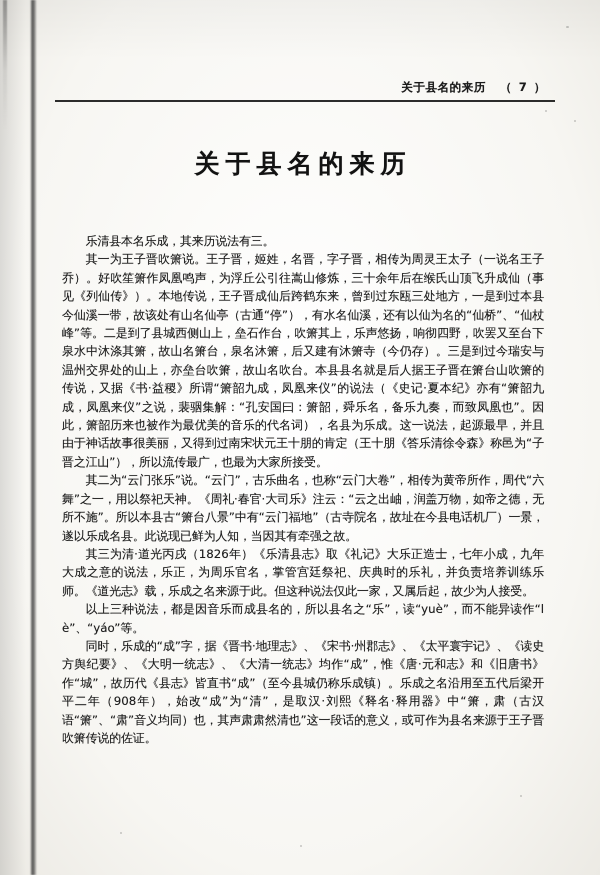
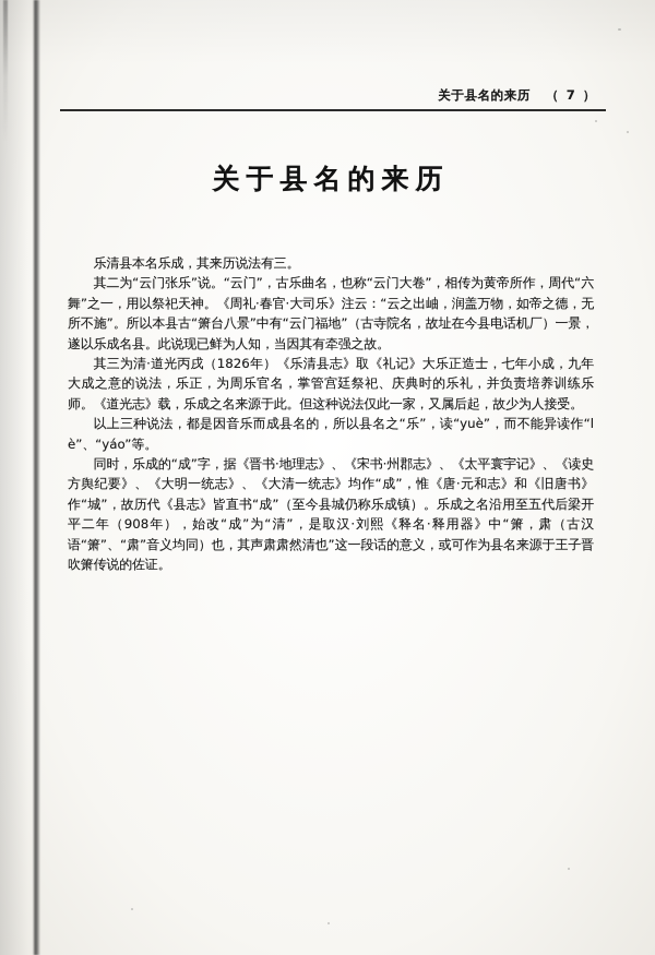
  关于县名的来历 （ 7 ）
  关于县名的来历
  乐清县本名乐成，其来历说法有三。
- 其一为王子晋吹箫说。王子晋，姬姓，名晋，字子晋，相传为周灵王太子（一说名王子乔）。好吹笙箫作凤凰鸣声，为浮丘公引往嵩山修炼，三十余年后在缑氏山顶飞升成仙（事见《列仙传》）。本地传说，王子晋成仙后跨鹤东来，曾到过东瓯三处地方，一是到过本县今仙溪一带，故该处有山名仙亭（古通“停”），有水名仙溪，还有以仙为名的“仙桥”、“仙杖峰”等。二是到了县城西侧山上，垒石作台，吹箫其上，乐声悠扬，响彻四野，吹罢又至台下泉水中沐涤其箫，故山名箫台，泉名沐箫，后又建有沐箫寺（今仍存）。三是到过今瑞安与温州交界处的山上，亦垒台吹箫，故山名吹台。本县县名就是后人据王子晋在箫台山吹箫的传说，又据《书·益稷》所谓“箫韶九成，凤凰来仪”的说法（《史记·夏本纪》亦有“箫韶九成，凤凰来仪”之说，裴骃集解：“孔安国曰：箫韶，舜乐名，备乐九奏，而致凤凰也”。因此，箫韶历来也被作为最优美的音乐的代名词），名县为乐成。这一说法，起源最早，并且由于神话故事很美丽，又得到过南宋状元王十朋的肯定（王十朋《答乐清徐令森》称邑为“子晋之江山”），所以流传最广，也最为大家所接受。
  其二为“云门张乐”说。“云门”，古乐曲名，也称“云门大卷”，相传为黄帝所作，周代“六舞”之一，用以祭祀天神。《周礼·春官·大司乐》注云：“云之出岫，润盖万物，如帝之德，无所不施”。所以本县古“箫台八景”中有“云门福地”（古寺院名，故址在今县电话机厂）一景，遂以乐成名县。此说现已鲜为人知，当因其有牵强之故。
  其三为清·道光丙戌（1826年）《乐清县志》取《礼记》大乐正造士，七年小成，九年大成之意的说法，乐正，为周乐官名，掌管宫廷祭祀、庆典时的乐礼，并负责培养训练乐师。《道光志》载，乐成之名来源于此。但这种说法仅此一家，又属后起，故少为人接受。
  以上三种说法，都是因音乐而成县名的，所以县名之“乐”，读“yuè”，而不能异读作“lè”、“yáo”等。
  同时，乐成的“成”字，据《晋书·地理志》、《宋书·州郡志》、《太平寰宇记》、《读史方舆纪要》、《大明一统志》、《大清一统志》均作“成”，惟《唐·元和志》和《旧唐书》作“城”，故历代《县志》皆直书“成”（至今县城仍称乐成镇）。乐成之名沿用至五代后梁开平二年（908年），始改“成”为“清”，是取汉·刘熙《释名·释用器》中“箫，肃（古汉语“箫”、“肃”音义均同）也，其声肃肃然清也”这一段话的意义，或可作为县名来源于王子晋吹箫传说的佐证。
